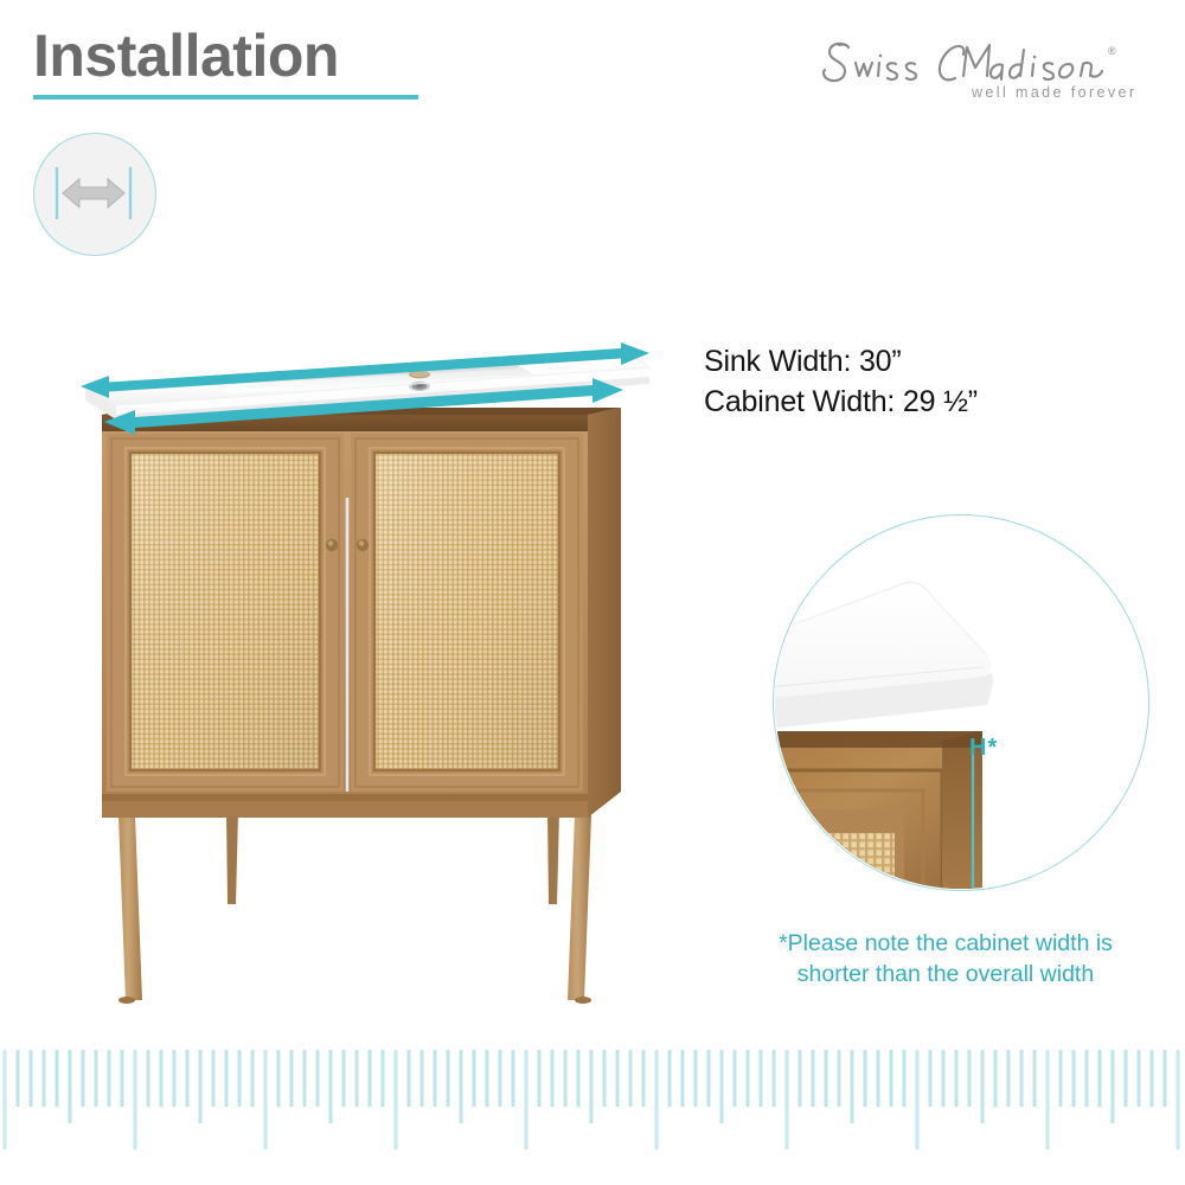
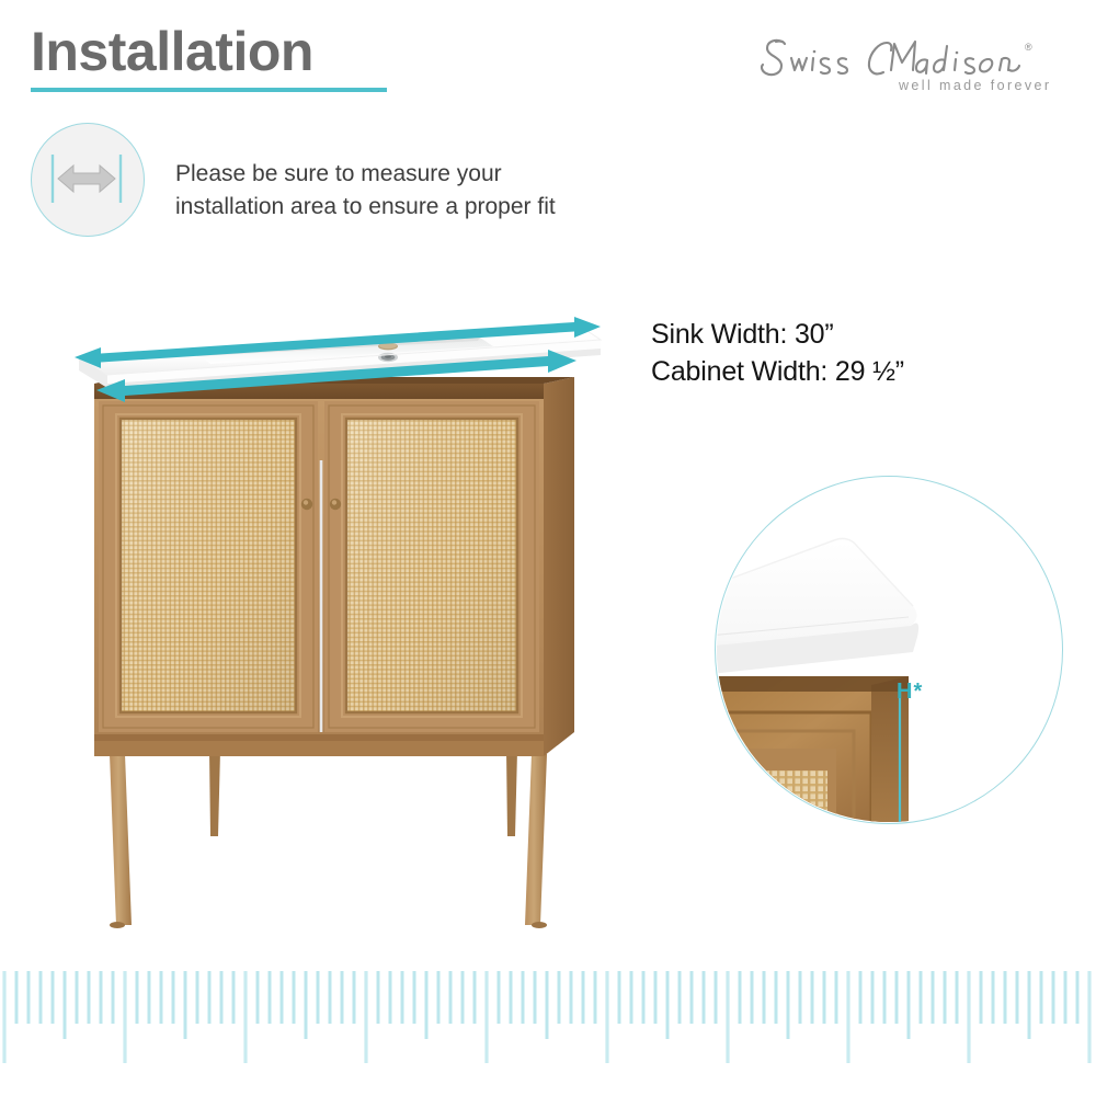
  Installation
  ®
  well made forever
+ Please be sure to measure your
+ installation area to ensure a proper fit
  Sink Width: 30”
  Cabinet Width: 29 ½”
  H*
- *Please note the cabinet width is
- shorter than the overall width
